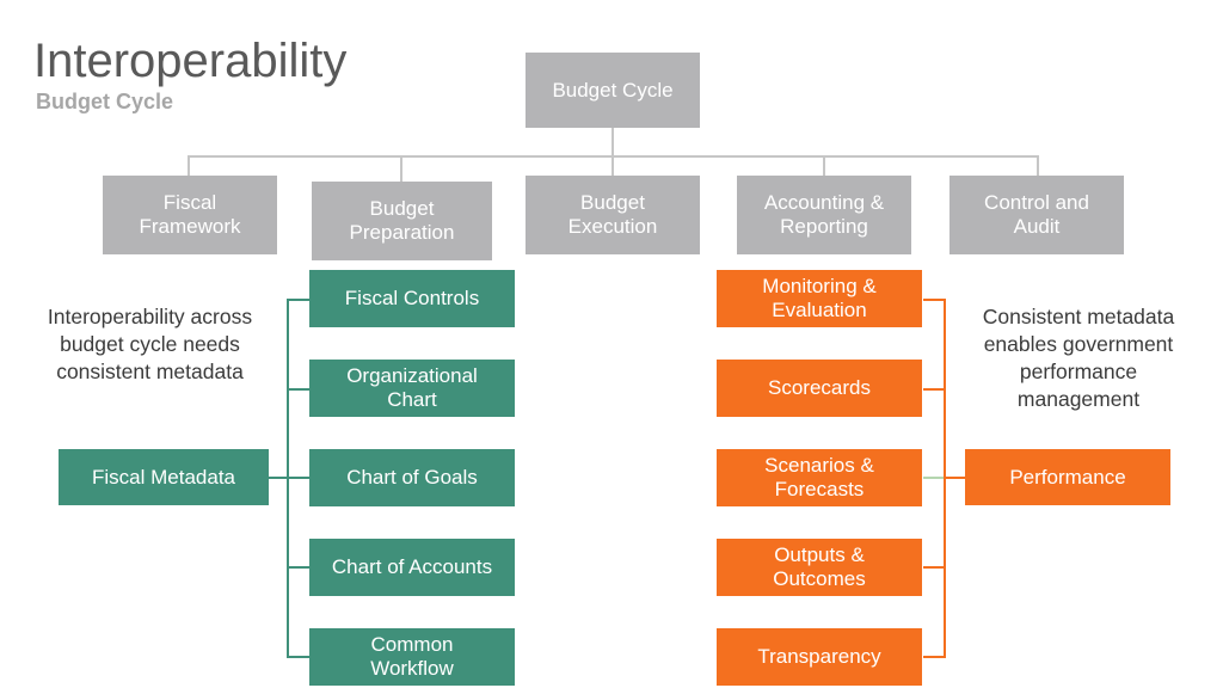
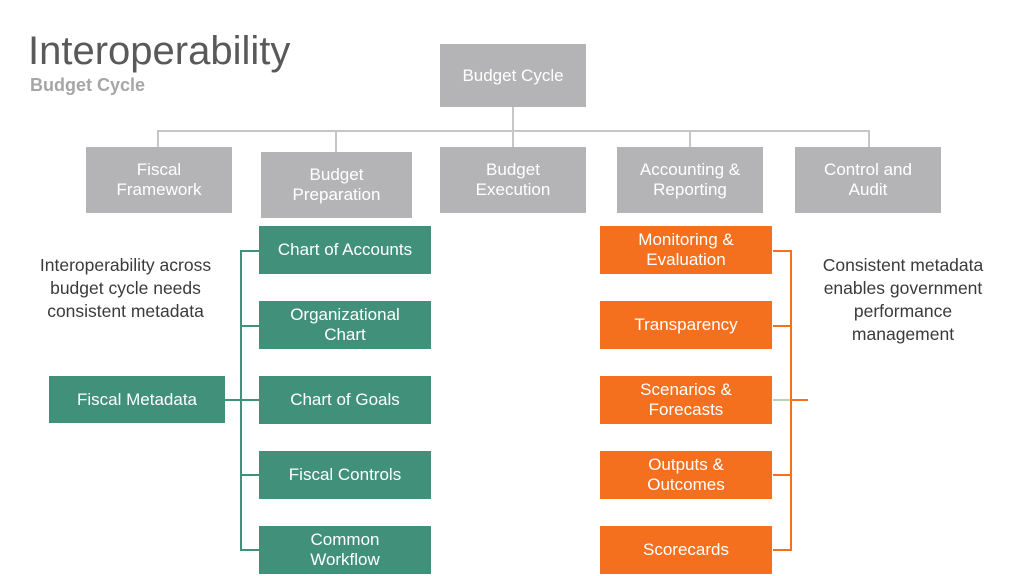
  Interoperability
  Budget Cycle
  Budget Cycle
  Fiscal
  Framework
  Budget
  Preparation
  Budget
  Execution
  Accounting &
  Reporting
  Control and
  Audit
  Fiscal Metadata
  Interoperability across
  budget cycle needs
  consistent metadata
- Fiscal Controls
+ Chart of Accounts
  Organizational
  Chart
  Chart of Goals
- Chart of Accounts
+ Fiscal Controls
  Common
  Workflow
- Performance
  Consistent metadata
  enables government
  performance
  management
  Monitoring &
  Evaluation
- Scorecards
+ Transparency
  Scenarios &
  Forecasts
  Outputs &
  Outcomes
- Transparency
+ Scorecards
